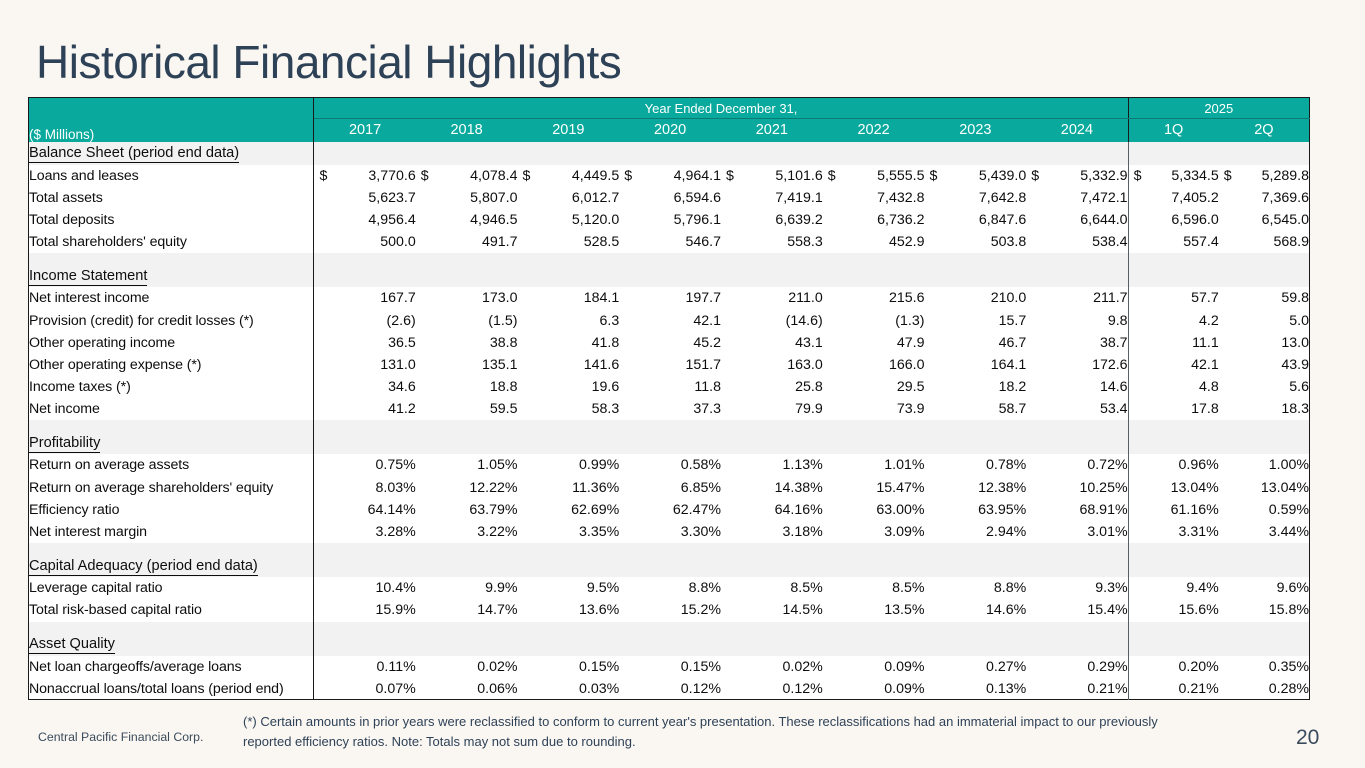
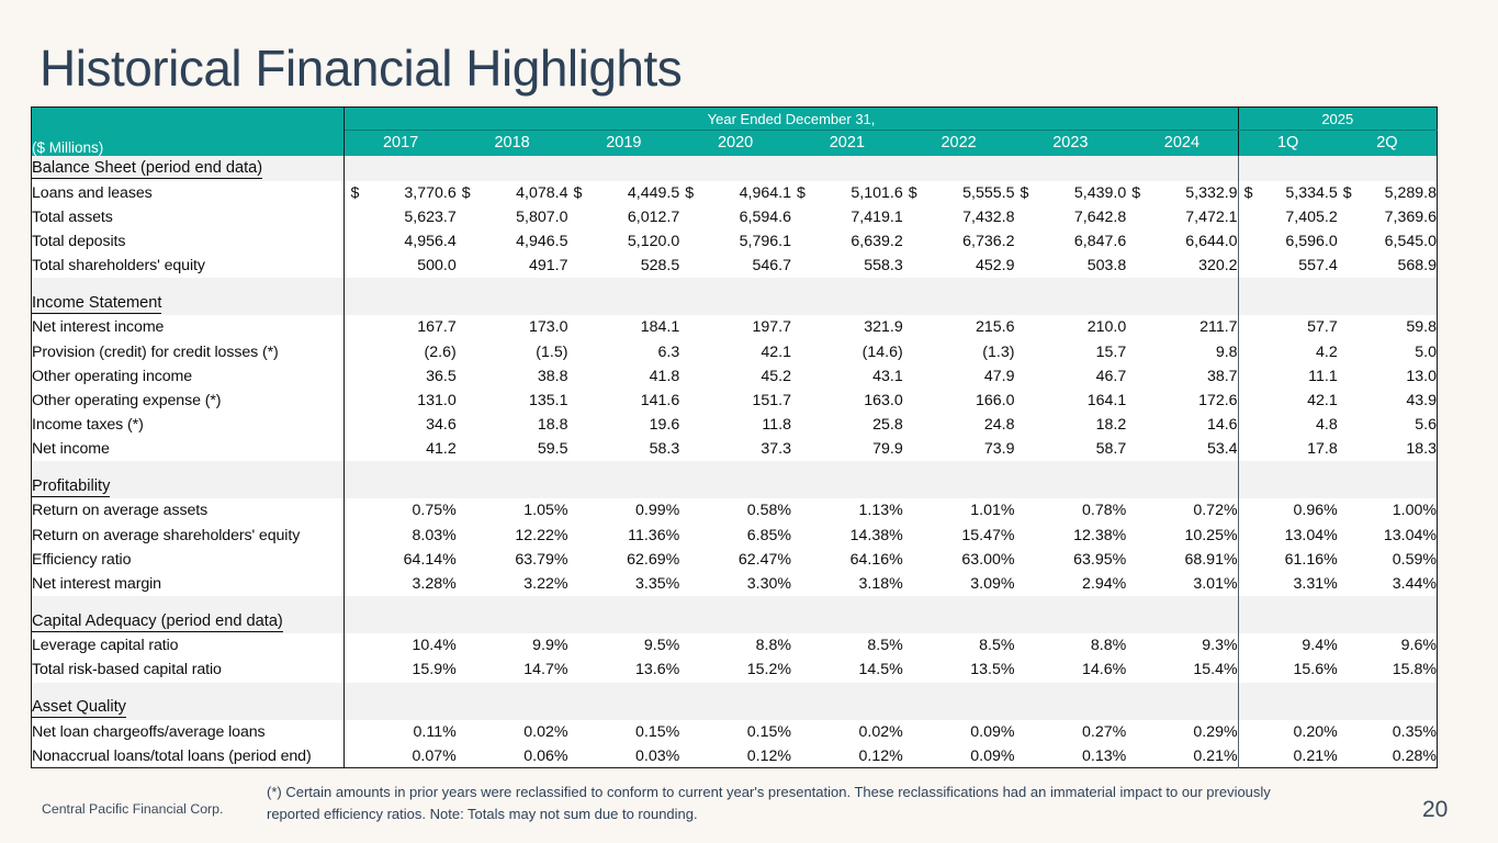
  Historical Financial Highlights
  	Year Ended December 31,	2025
  ($ Millions)	2017	2018	2019	2020	2021	2022	2023	2024	1Q	2Q
  Balance Sheet (period end data)
  Loans and leases	$ 3,770.6	$ 4,078.4	$ 4,449.5	$ 4,964.1	$ 5,101.6	$ 5,555.5	$ 5,439.0	$ 5,332.9	$ 5,334.5	$ 5,289.8
  Total assets	5,623.7	5,807.0	6,012.7	6,594.6	7,419.1	7,432.8	7,642.8	7,472.1	7,405.2	7,369.6
  Total deposits	4,956.4	4,946.5	5,120.0	5,796.1	6,639.2	6,736.2	6,847.6	6,644.0	6,596.0	6,545.0
- Total shareholders' equity	500.0	491.7	528.5	546.7	558.3	452.9	503.8	538.4	557.4	568.9
+ Total shareholders' equity	500.0	491.7	528.5	546.7	558.3	452.9	503.8	320.2	557.4	568.9
  Income Statement
- Net interest income	167.7	173.0	184.1	197.7	211.0	215.6	210.0	211.7	57.7	59.8
+ Net interest income	167.7	173.0	184.1	197.7	321.9	215.6	210.0	211.7	57.7	59.8
  Provision (credit) for credit losses (*)	(2.6)	(1.5)	6.3	42.1	(14.6)	(1.3)	15.7	9.8	4.2	5.0
  Other operating income	36.5	38.8	41.8	45.2	43.1	47.9	46.7	38.7	11.1	13.0
  Other operating expense (*)	131.0	135.1	141.6	151.7	163.0	166.0	164.1	172.6	42.1	43.9
- Income taxes (*)	34.6	18.8	19.6	11.8	25.8	29.5	18.2	14.6	4.8	5.6
+ Income taxes (*)	34.6	18.8	19.6	11.8	25.8	24.8	18.2	14.6	4.8	5.6
  Net income	41.2	59.5	58.3	37.3	79.9	73.9	58.7	53.4	17.8	18.3
  Profitability
  Return on average assets	0.75%	1.05%	0.99%	0.58%	1.13%	1.01%	0.78%	0.72%	0.96%	1.00%
  Return on average shareholders' equity	8.03%	12.22%	11.36%	6.85%	14.38%	15.47%	12.38%	10.25%	13.04%	13.04%
  Efficiency ratio	64.14%	63.79%	62.69%	62.47%	64.16%	63.00%	63.95%	68.91%	61.16%	0.59%
  Net interest margin	3.28%	3.22%	3.35%	3.30%	3.18%	3.09%	2.94%	3.01%	3.31%	3.44%
  Capital Adequacy (period end data)
  Leverage capital ratio	10.4%	9.9%	9.5%	8.8%	8.5%	8.5%	8.8%	9.3%	9.4%	9.6%
  Total risk-based capital ratio	15.9%	14.7%	13.6%	15.2%	14.5%	13.5%	14.6%	15.4%	15.6%	15.8%
  Asset Quality
  Net loan chargeoffs/average loans	0.11%	0.02%	0.15%	0.15%	0.02%	0.09%	0.27%	0.29%	0.20%	0.35%
  Nonaccrual loans/total loans (period end)	0.07%	0.06%	0.03%	0.12%	0.12%	0.09%	0.13%	0.21%	0.21%	0.28%
  Central Pacific Financial Corp.
  (*) Certain amounts in prior years were reclassified to conform to current year's presentation. These reclassifications had an immaterial impact to our previously reported efficiency ratios. Note: Totals may not sum due to rounding.
  20
